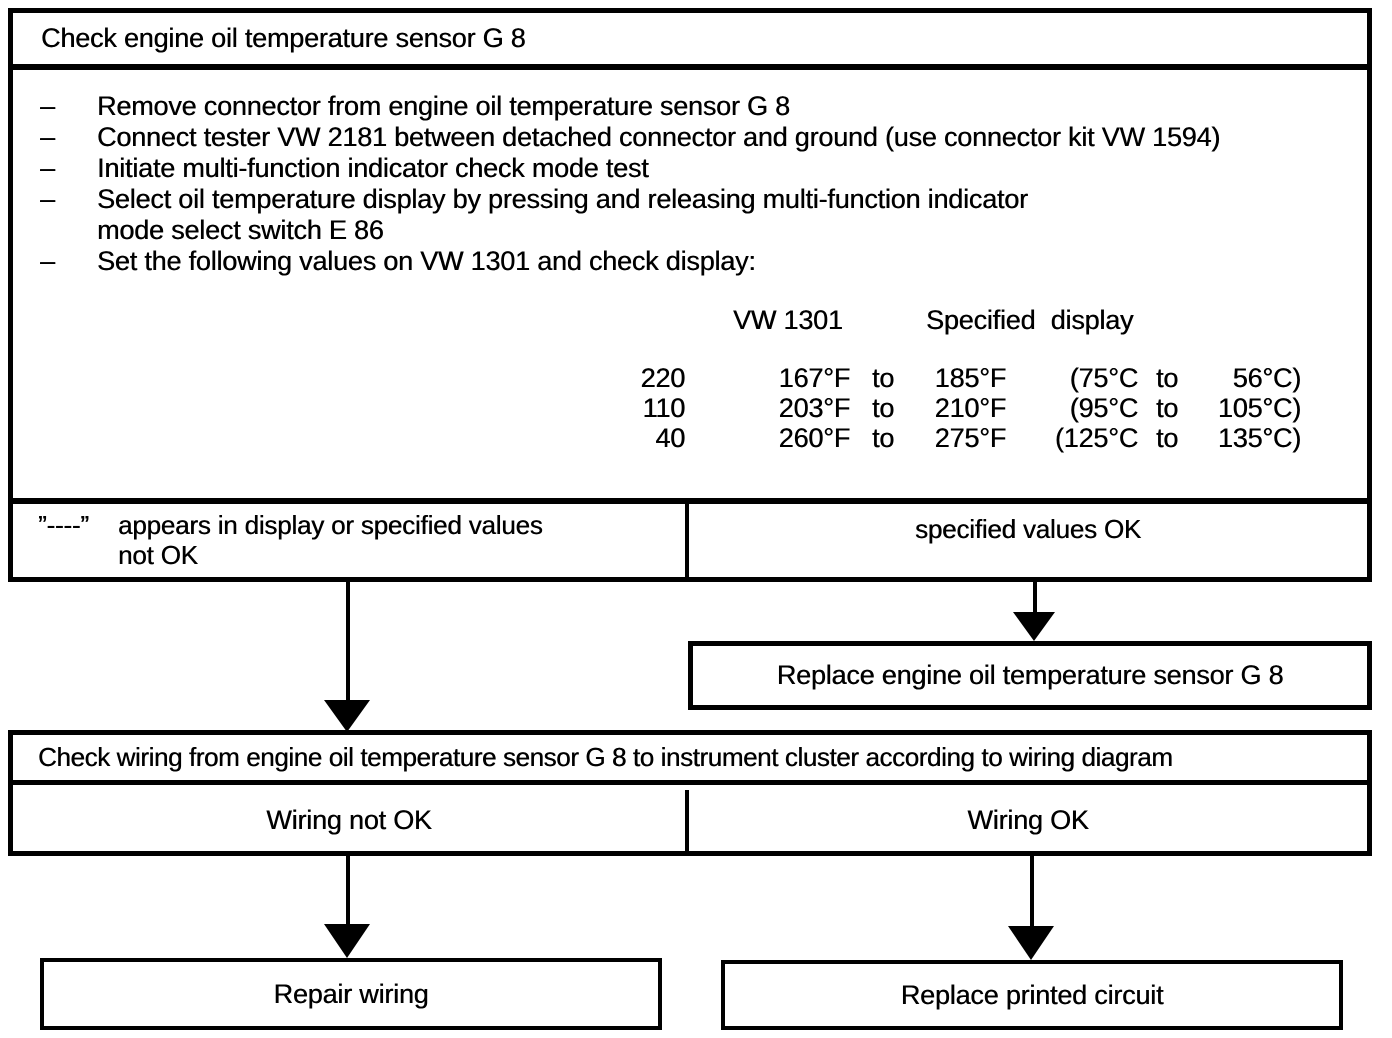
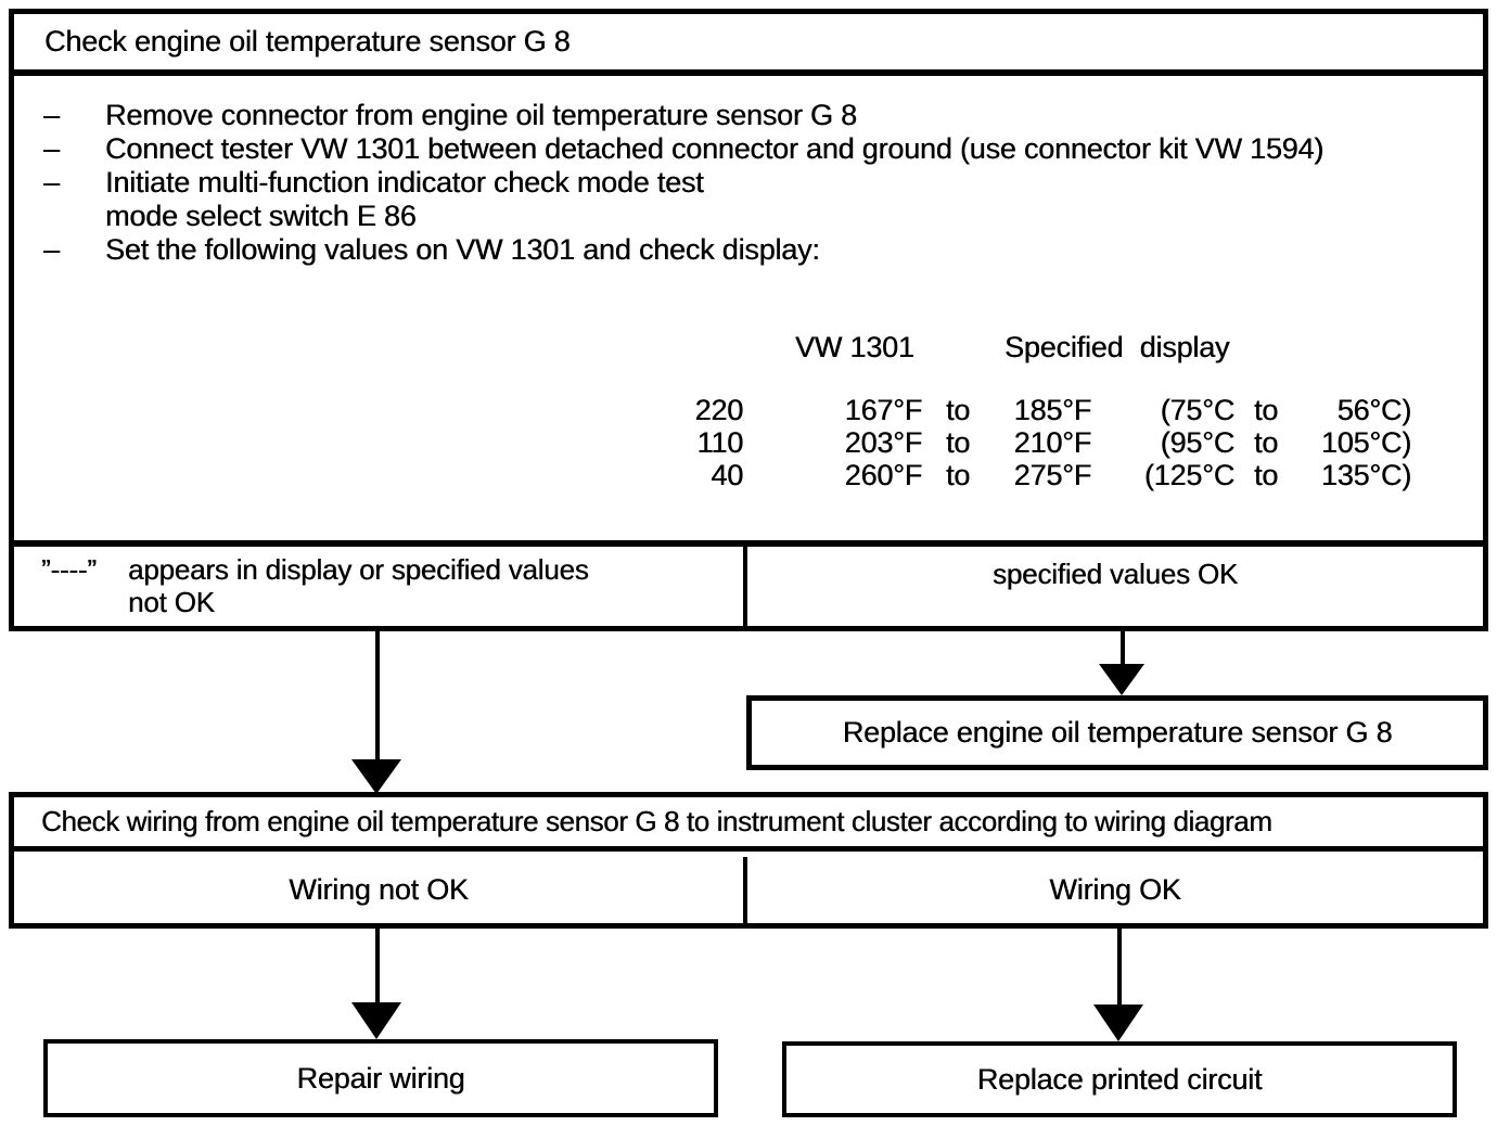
  Check engine oil temperature sensor G 8
  – Remove connector from engine oil temperature sensor G 8
- – Connect tester VW 2181 between detached connector and ground (use connector kit VW 1594)
+ – Connect tester VW 1301 between detached connector and ground (use connector kit VW 1594)
  – Initiate multi-function indicator check mode test
- – Select oil temperature display by pressing and releasing multi-function indicator
  mode select switch E 86
  – Set the following values on VW 1301 and check display:
  VW 1301
  Specified display
  220
  167°F
  to
  185°F
  (75°C
  to
  56°C)
  110
  203°F
  to
  210°F
  (95°C
  to
  105°C)
  40
  260°F
  to
  275°F
  (125°C
  to
  135°C)
  ”----” appears in display or specified values
  not OK
  specified values OK
  Replace engine oil temperature sensor G 8
  Check wiring from engine oil temperature sensor G 8 to instrument cluster according to wiring diagram
  Wiring not OK
  Wiring OK
  Repair wiring
  Replace printed circuit
